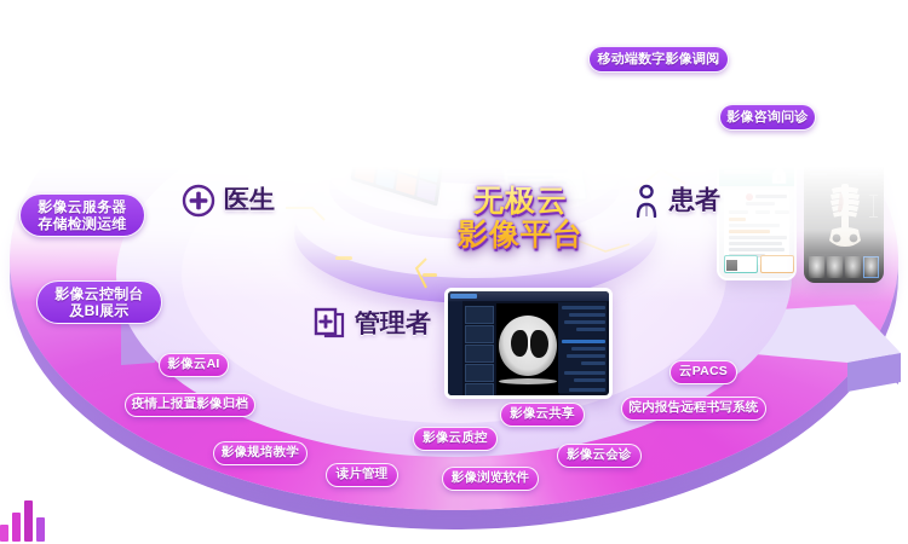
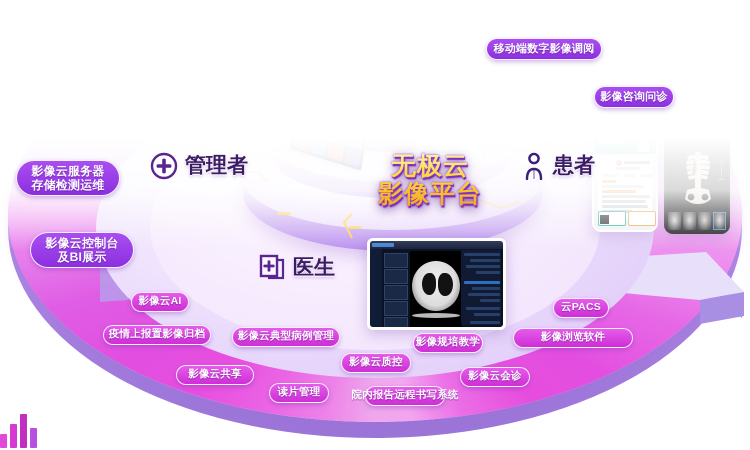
- 医生
+ 管理者
  患者
- 管理者
+ 医生
  无极云
  影像平台
  影像云服务器
  存储检测运维
  影像云控制台
  及BI展示
  移动端数字影像调阅
  影像咨询问诊
  影像云AI
  疫情上报置影像归档
+ 影像云典型病例管理
- 影像规培教学
+ 影像云共享
  影像云质控
  读片管理
- 影像云共享
+ 影像规培教学
- 影像浏览软件
+ 院内报告远程书写系统
  影像云会诊
  云PACS
- 院内报告远程书写系统
+ 影像浏览软件
